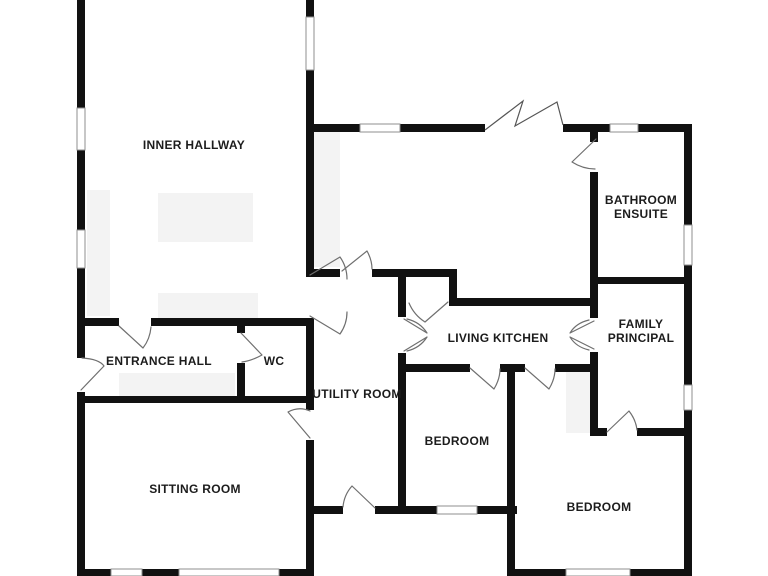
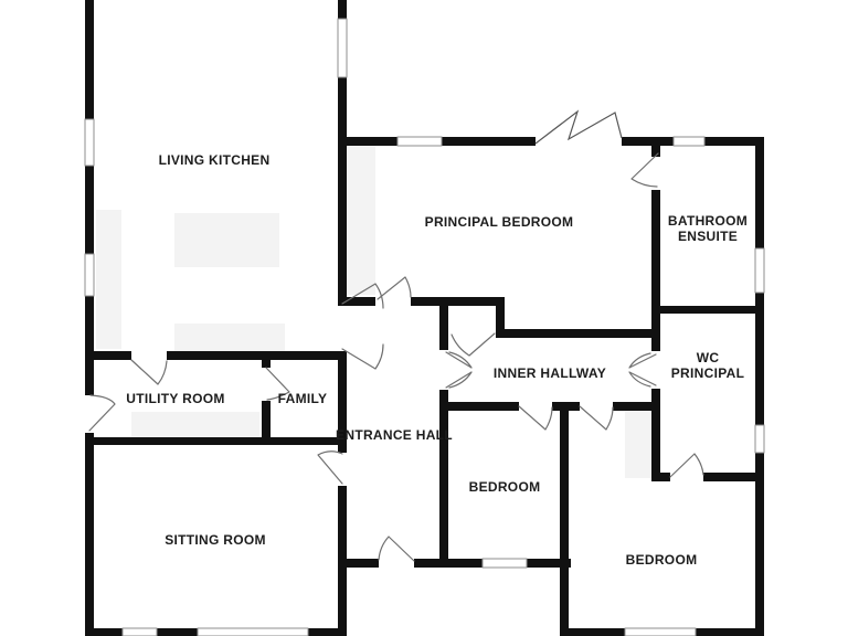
- INNER HALLWAY
+ LIVING KITCHEN
+ PRINCIPAL BEDROOM
  BATHROOM
  ENSUITE
- FAMILY
+ WC
  PRINCIPAL
- LIVING KITCHEN
+ INNER HALLWAY
- ENTRANCE HALL
+ UTILITY ROOM
- WC
+ FAMILY
- UTILITY ROOM
+ ENTRANCE HALL
  BEDROOM
  BEDROOM
  SITTING ROOM
